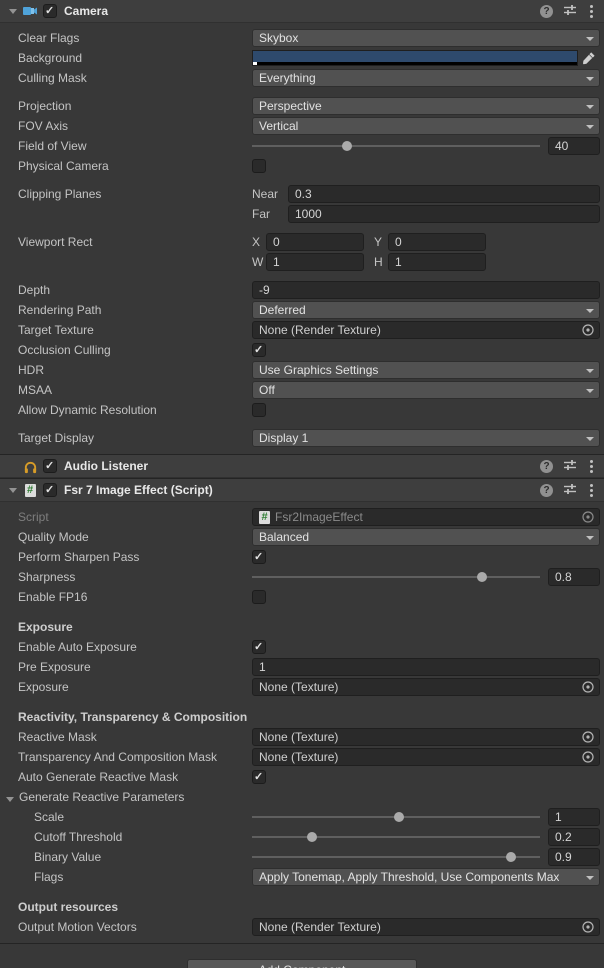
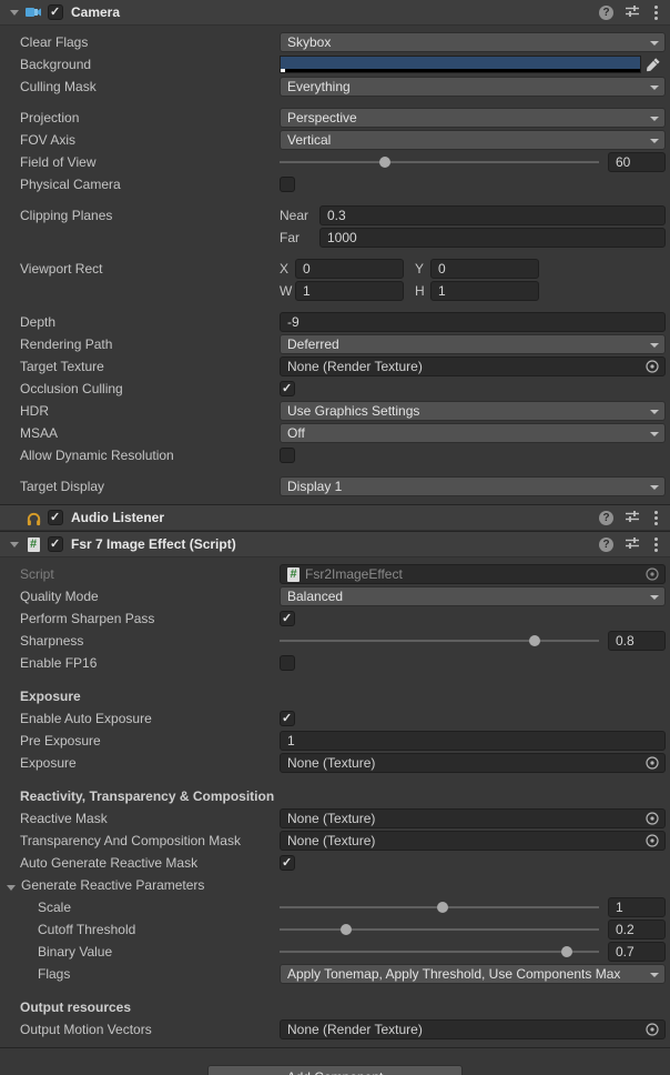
  Camera
  ?
  Clear Flags
  Skybox
  Background
  Culling Mask
  Everything
  Projection
  Perspective
  FOV Axis
  Vertical
  Field of View
- 40
+ 60
  Physical Camera
  Clipping Planes
  Near
  0.3
  Far
  1000
  Viewport Rect
  X
  0
  Y
  0
  W
  1
  H
  1
  Depth
  -9
  Rendering Path
  Deferred
  Target Texture
  None (Render Texture)
  Occlusion Culling
  HDR
  Use Graphics Settings
  MSAA
  Off
  Allow Dynamic Resolution
  Target Display
  Display 1
  Audio Listener
  ?
  #
  Fsr 7 Image Effect (Script)
  ?
  Script
  #
  Fsr2ImageEffect
  Quality Mode
  Balanced
  Perform Sharpen Pass
  Sharpness
  0.8
  Enable FP16
  Exposure
  Enable Auto Exposure
  Pre Exposure
  1
  Exposure
  None (Texture)
  Reactivity, Transparency & Composition
  Reactive Mask
  None (Texture)
  Transparency And Composition Mask
  None (Texture)
  Auto Generate Reactive Mask
  Generate Reactive Parameters
  Scale
  1
  Cutoff Threshold
  0.2
  Binary Value
- 0.9
+ 0.7
  Flags
  Apply Tonemap, Apply Threshold, Use Components Max
  Output resources
  Output Motion Vectors
  None (Render Texture)
